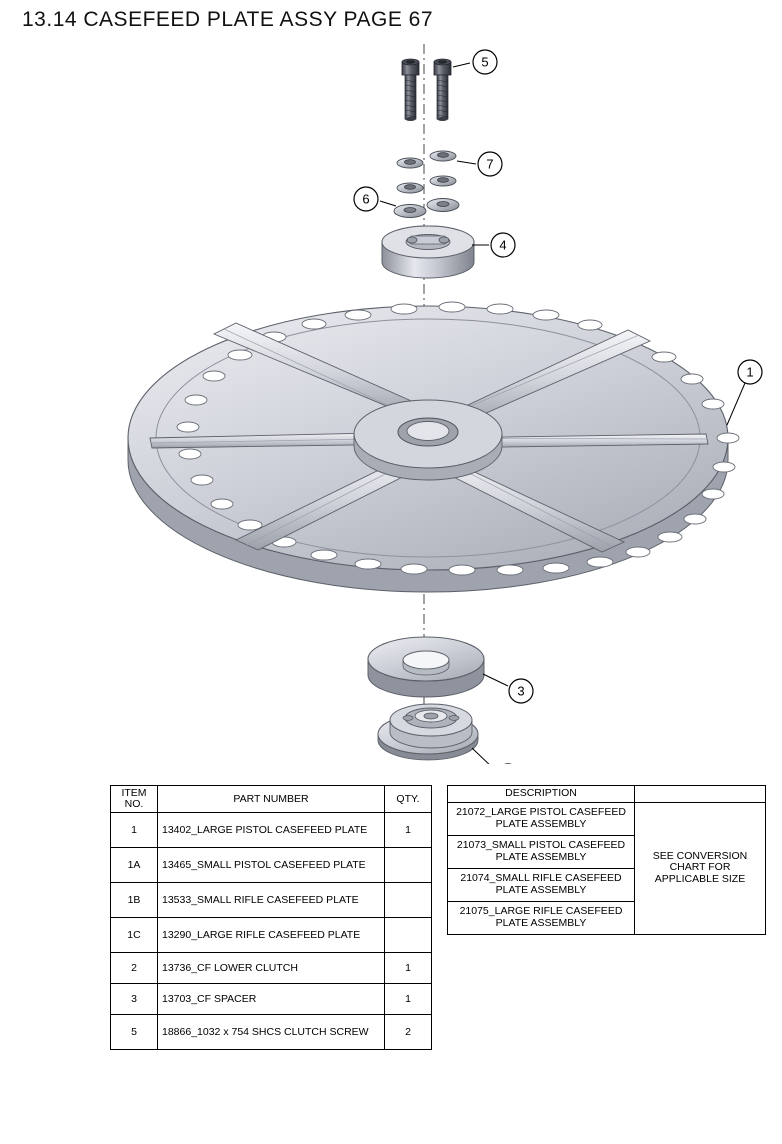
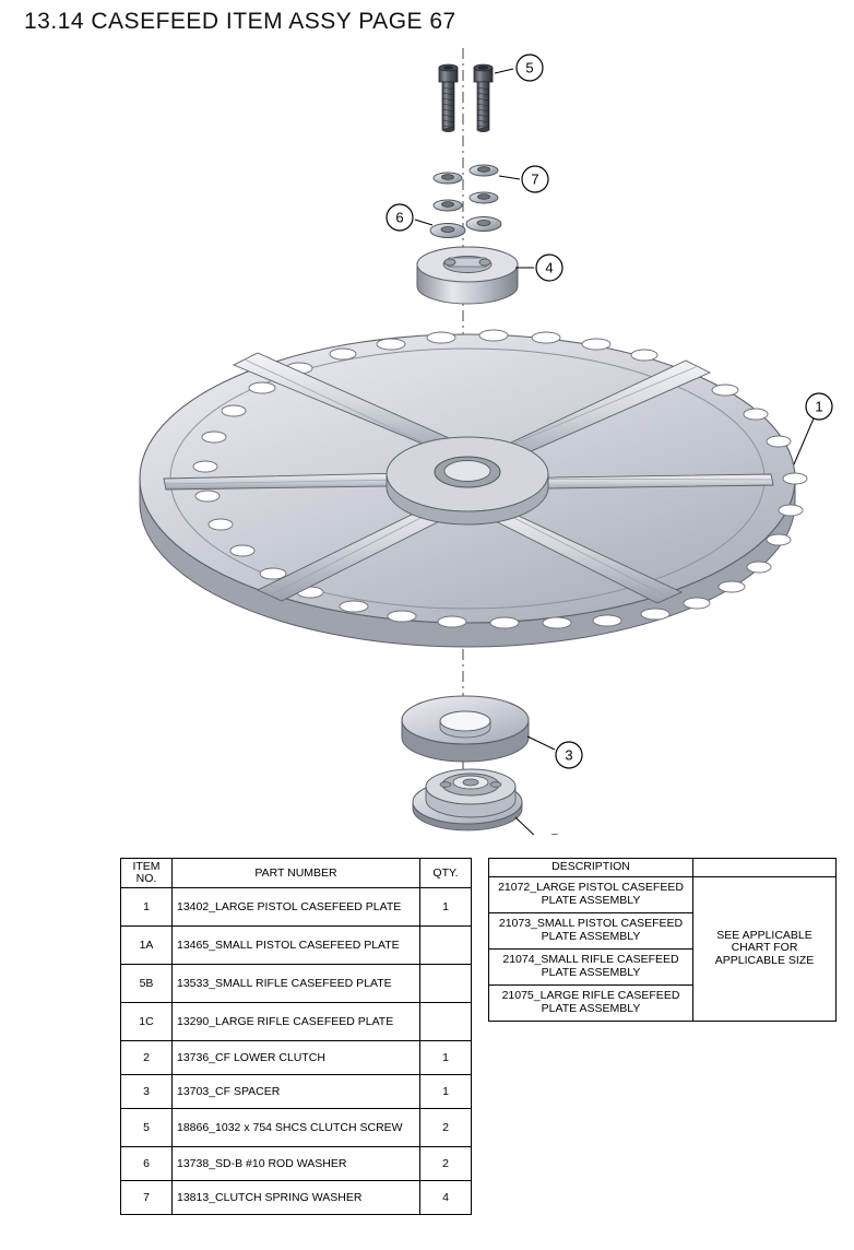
- 13.14 CASEFEED PLATE ASSY PAGE 67
+ 13.14 CASEFEED ITEM ASSY PAGE 67
  5
  7
  6
  4
  1
  3
  ITEM NO.	PART NUMBER	QTY.
  1	13402_LARGE PISTOL CASEFEED PLATE	1
  1A	13465_SMALL PISTOL CASEFEED PLATE
- 1B	13533_SMALL RIFLE CASEFEED PLATE
+ 5B	13533_SMALL RIFLE CASEFEED PLATE
  1C	13290_LARGE RIFLE CASEFEED PLATE
  2	13736_CF LOWER CLUTCH	1
  3	13703_CF SPACER	1
  5	18866_1032 x 754 SHCS CLUTCH SCREW	2
+ 6	13738_SD-B #10 ROD WASHER	2
+ 7	13813_CLUTCH SPRING WASHER	4
  DESCRIPTION
- 21072_LARGE PISTOL CASEFEED PLATE ASSEMBLY	SEE CONVERSION CHART FOR APPLICABLE SIZE
+ 21072_LARGE PISTOL CASEFEED PLATE ASSEMBLY	SEE APPLICABLE CHART FOR APPLICABLE SIZE
  21073_SMALL PISTOL CASEFEED PLATE ASSEMBLY
  21074_SMALL RIFLE CASEFEED PLATE ASSEMBLY
  21075_LARGE RIFLE CASEFEED PLATE ASSEMBLY
